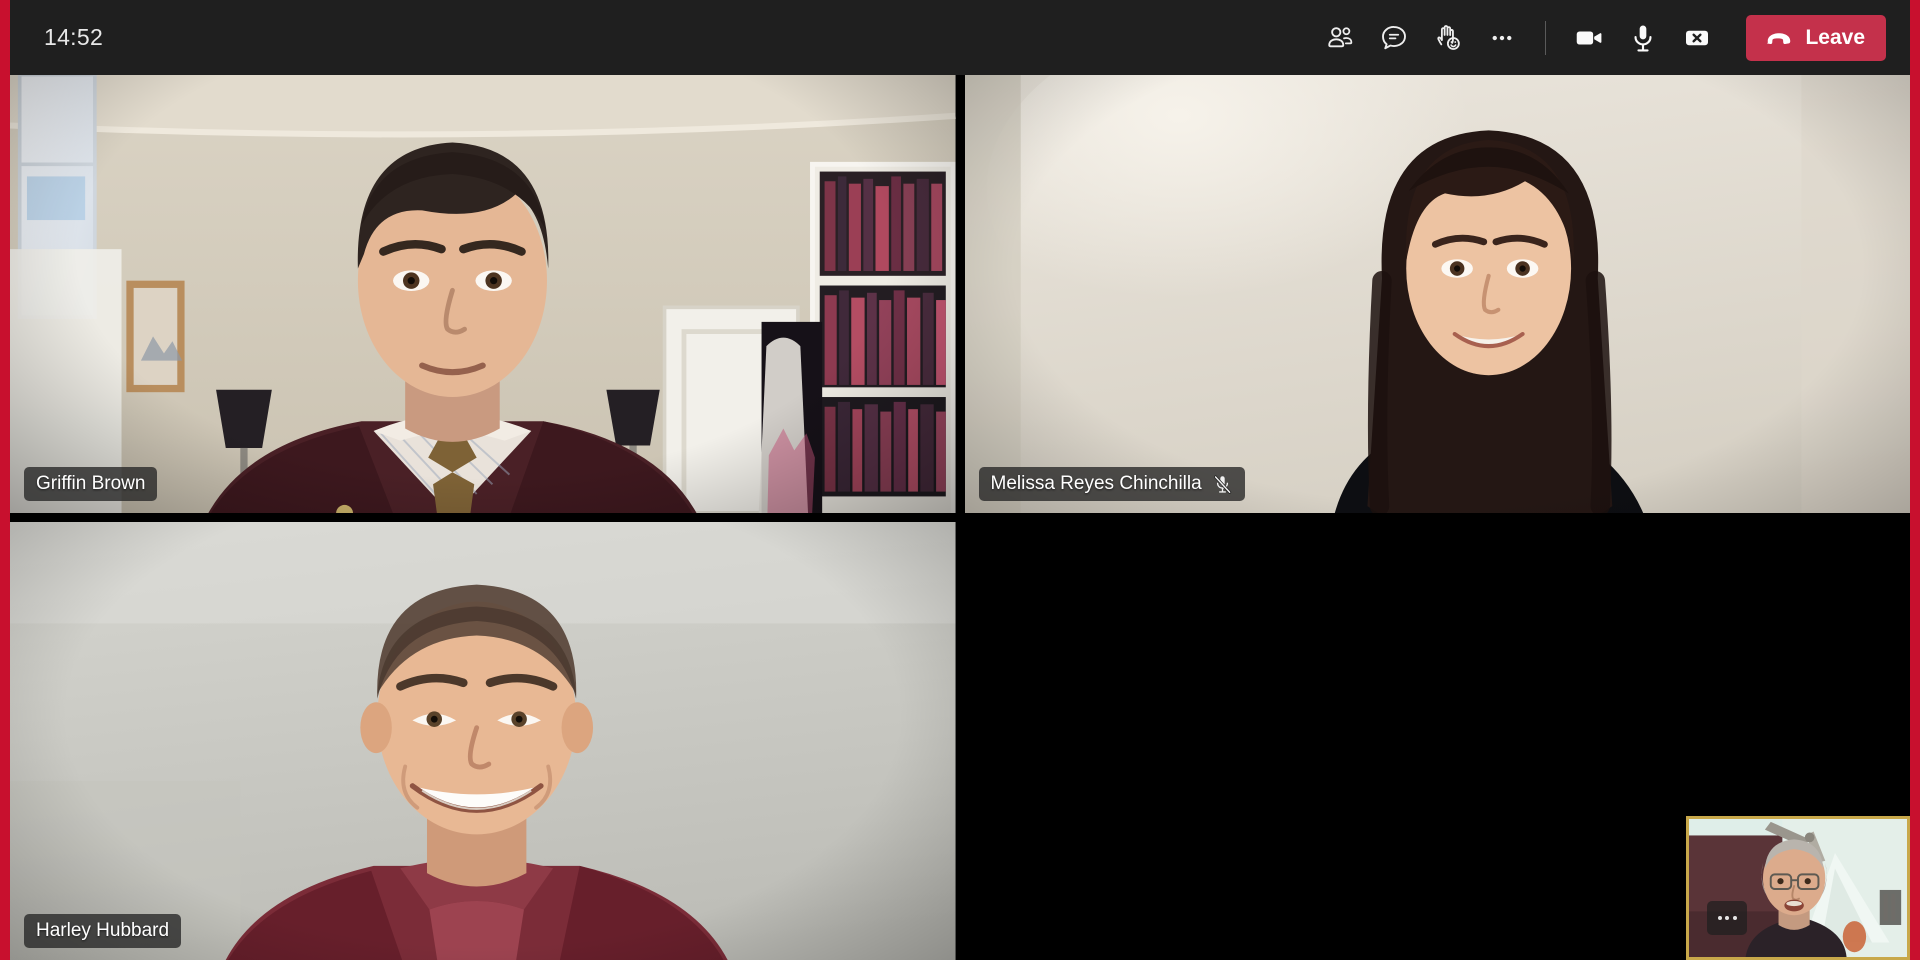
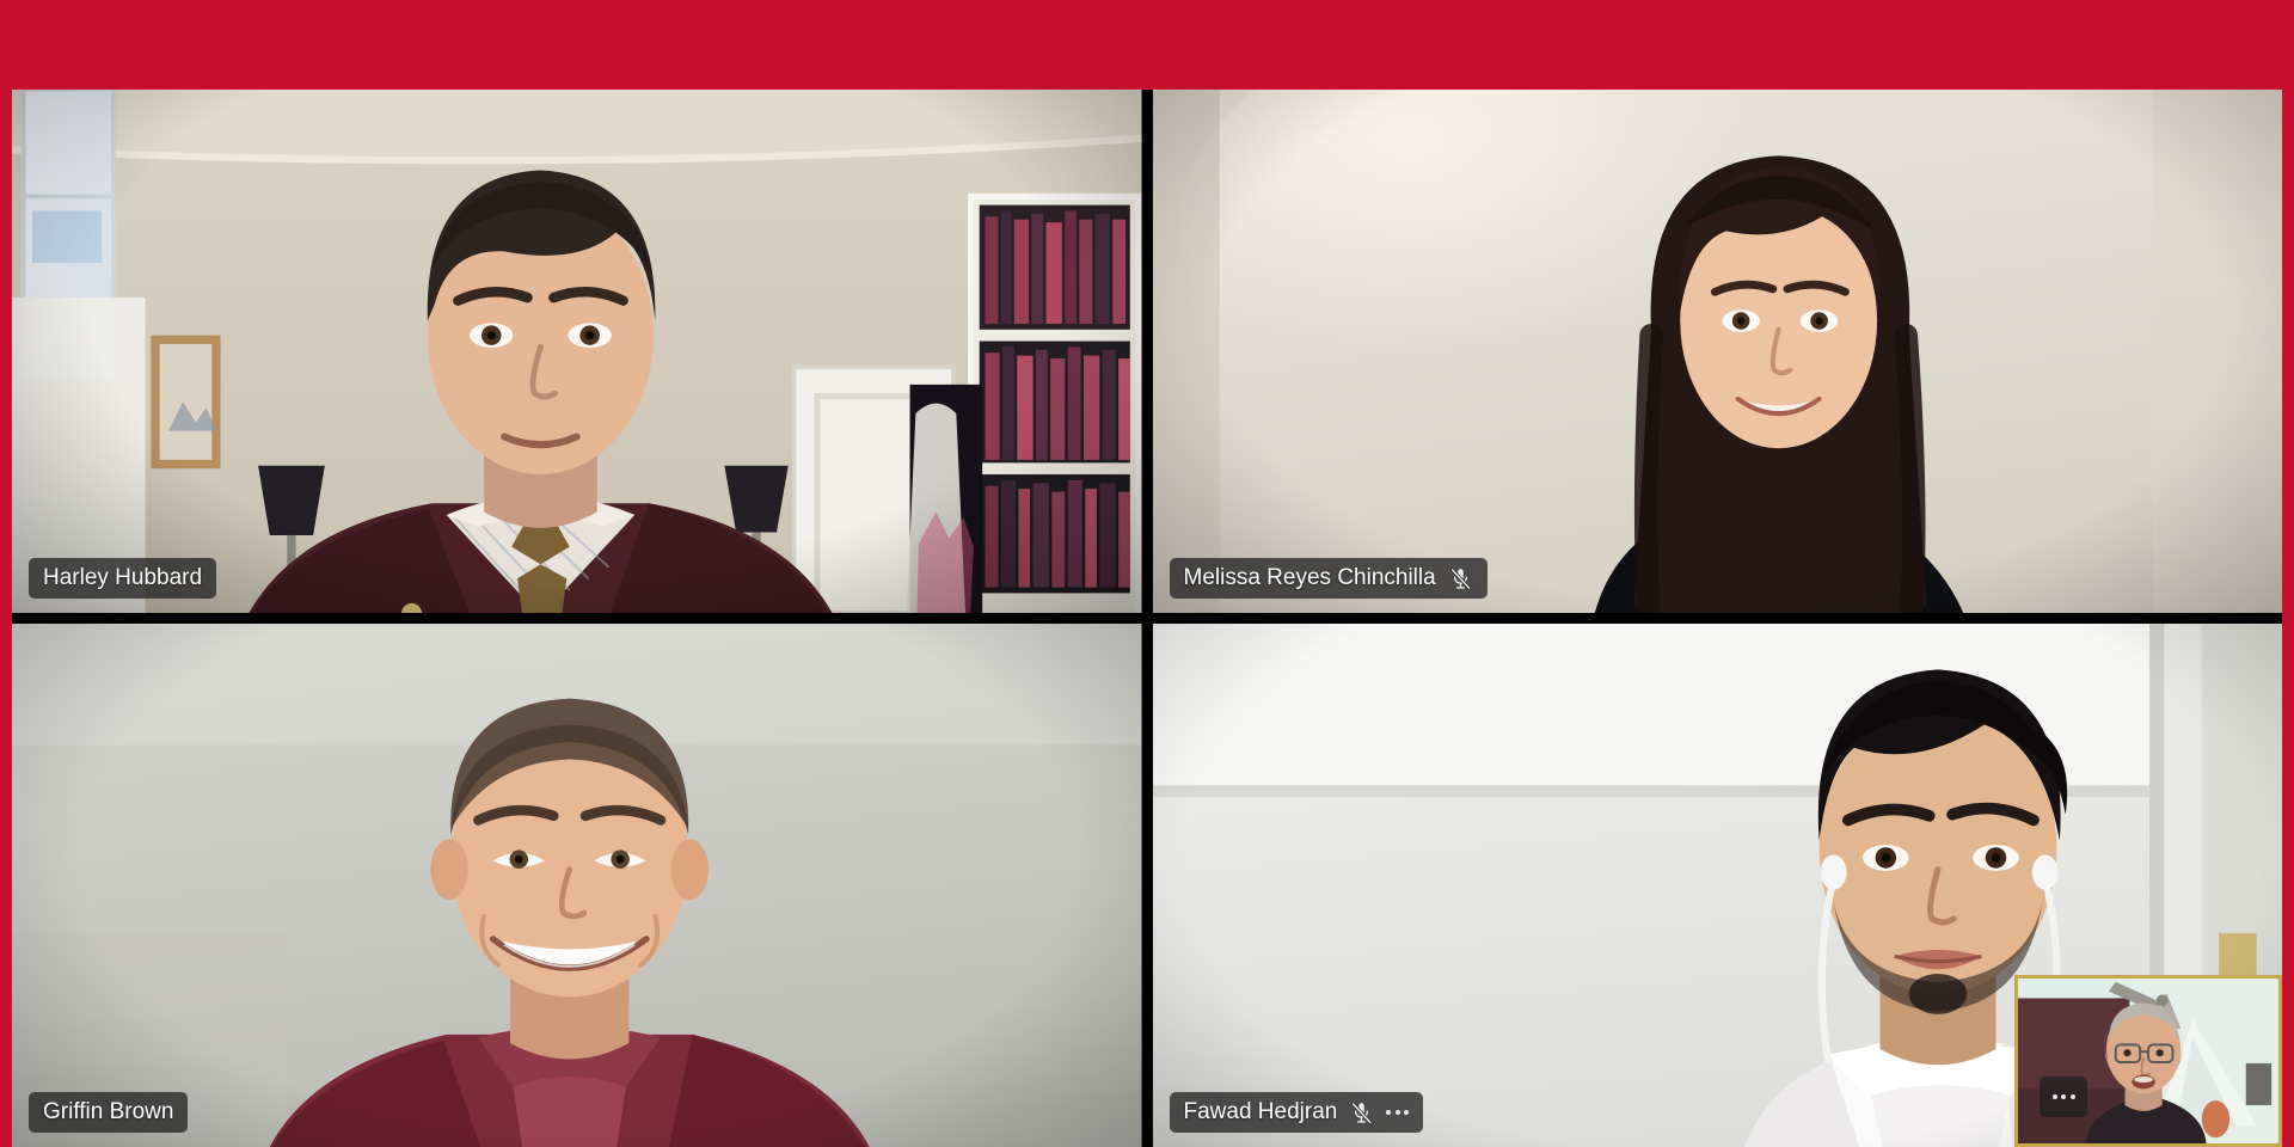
- 14:52
- Leave
- Griffin Brown
+ Harley Hubbard
  Melissa Reyes Chinchilla
- Harley Hubbard
+ Griffin Brown
+ Fawad Hedjran
